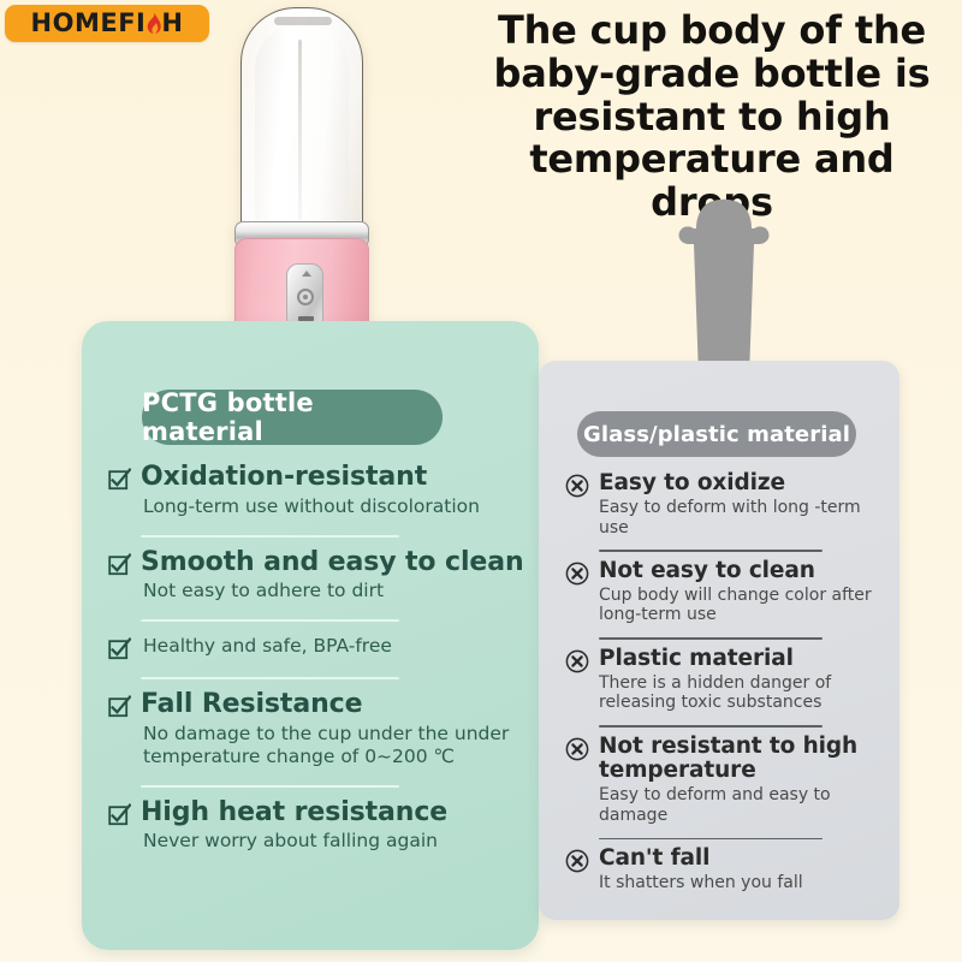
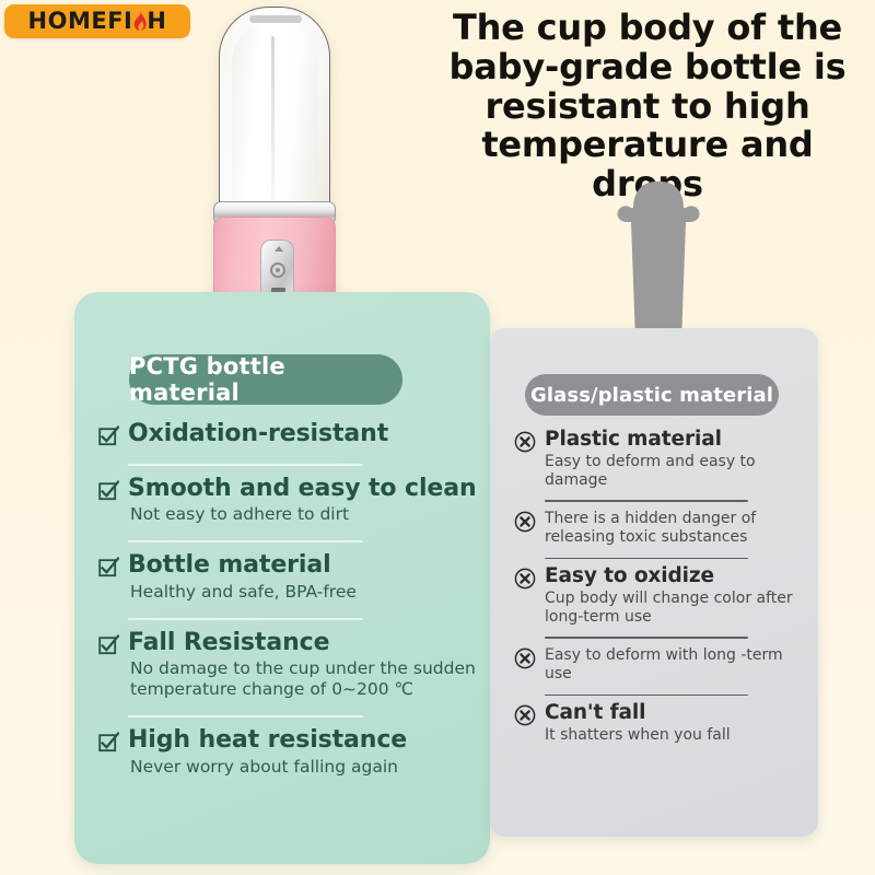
  HOMEFI
  H
  The cup body of the baby-grade bottle is resistant to high temperature and drs
  PCTG bottle material
  Oxidation-resistant
- Long-term use without discoloration
  Smooth and easy to clean
  Not easy to adhere to dirt
+ Bottle material
  Healthy and safe, BPA-free
  Fall Resistance
- No damage to the cup under the under temperature change of 0~200 ℃
+ No damage to the cup under the sudden temperature change of 0~200 ℃
  High heat resistance
  Never worry about falling again
  Glass/plastic material
- Easy to oxidize
+ Plastic material
- Easy to deform with long -term use
+ Easy to deform and easy to damage
- Not easy to clean
- Cup body will change color after long-term use
+ There is a hidden danger of releasing toxic substances
- Plastic material
+ Easy to oxidize
- There is a hidden danger of releasing toxic substances
+ Cup body will change color after long-term use
- Not resistant to high temperature
- Easy to deform and easy to damage
+ Easy to deform with long -term use
  Can't fall
  It shatters when you fall
